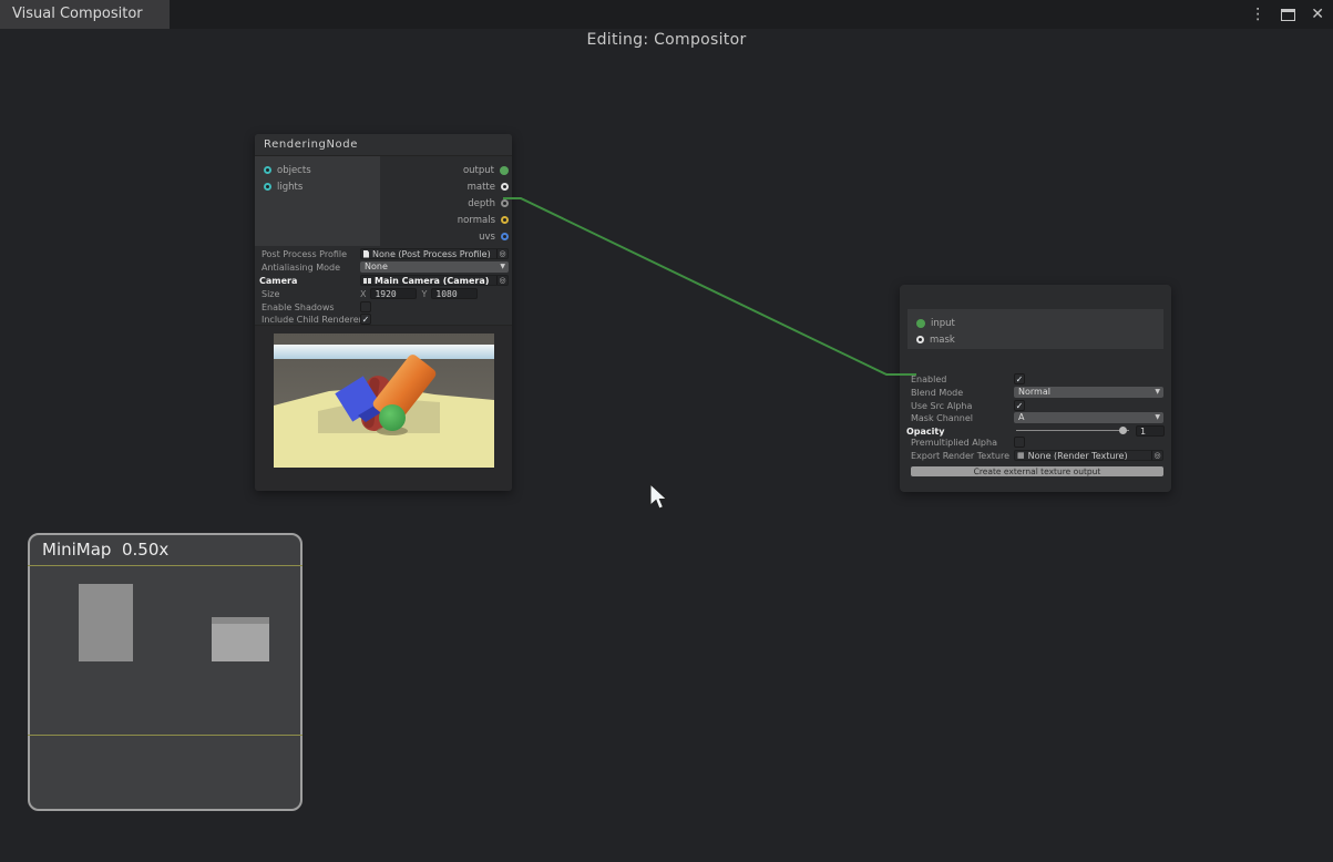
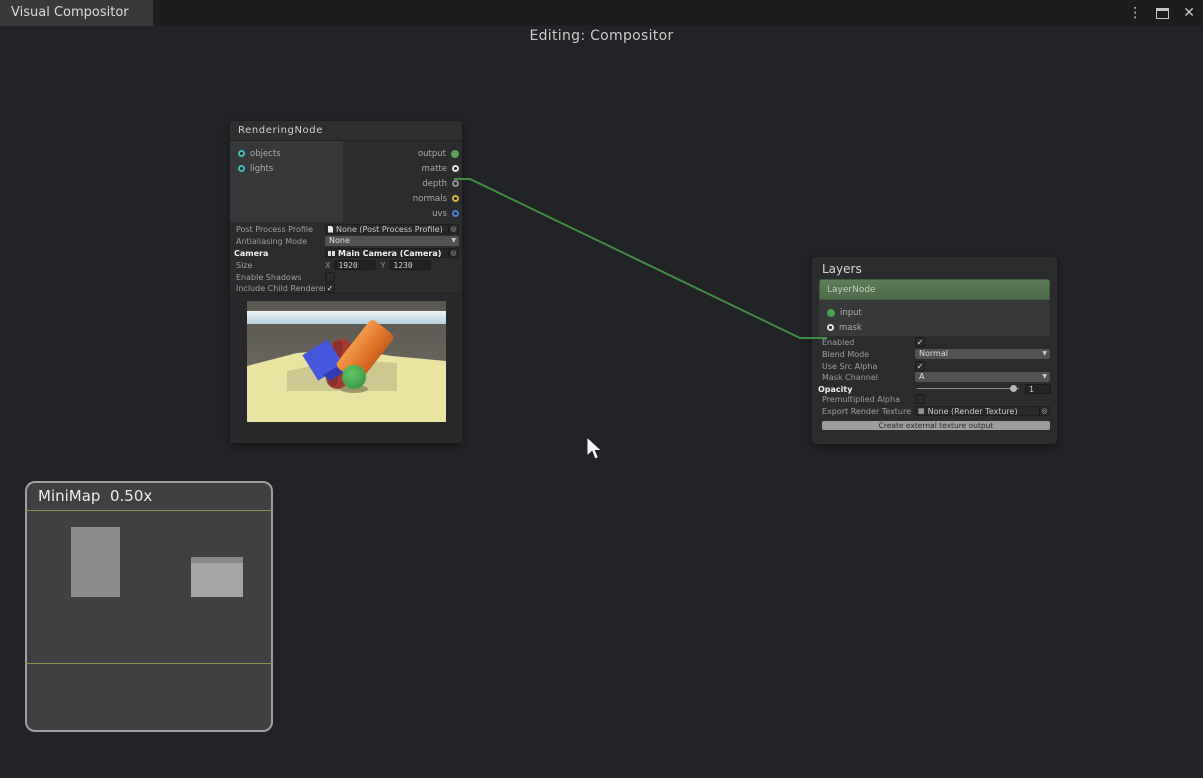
  Visual Compositor
  ⋮
  ✕
  Editing: Compositor
  RenderingNode
  objects
  lights
  output
  matte
  depth
  normals
  uvs
  Post Process Profile
  None (Post Process Profile)
  ◎
  Antialiasing Mode
  None
  Camera
  Main Camera (Camera)
  ◎
  Size
  X
  1920
  Y
- 1080
+ 1230
  Enable Shadows
  Include Child Rendere
  ✓
+ Layers
+ LayerNode
  input
  mask
  Enabled
  ✓
  Blend Mode
  Normal
  Use Src Alpha
  ✓
  Mask Channel
  A
  Opacity
  1
  Premultiplied Alpha
  Export Render Texture
  ▦
  None (Render Texture)
  ◎
  Create external texture output
  MiniMap 0.50x
